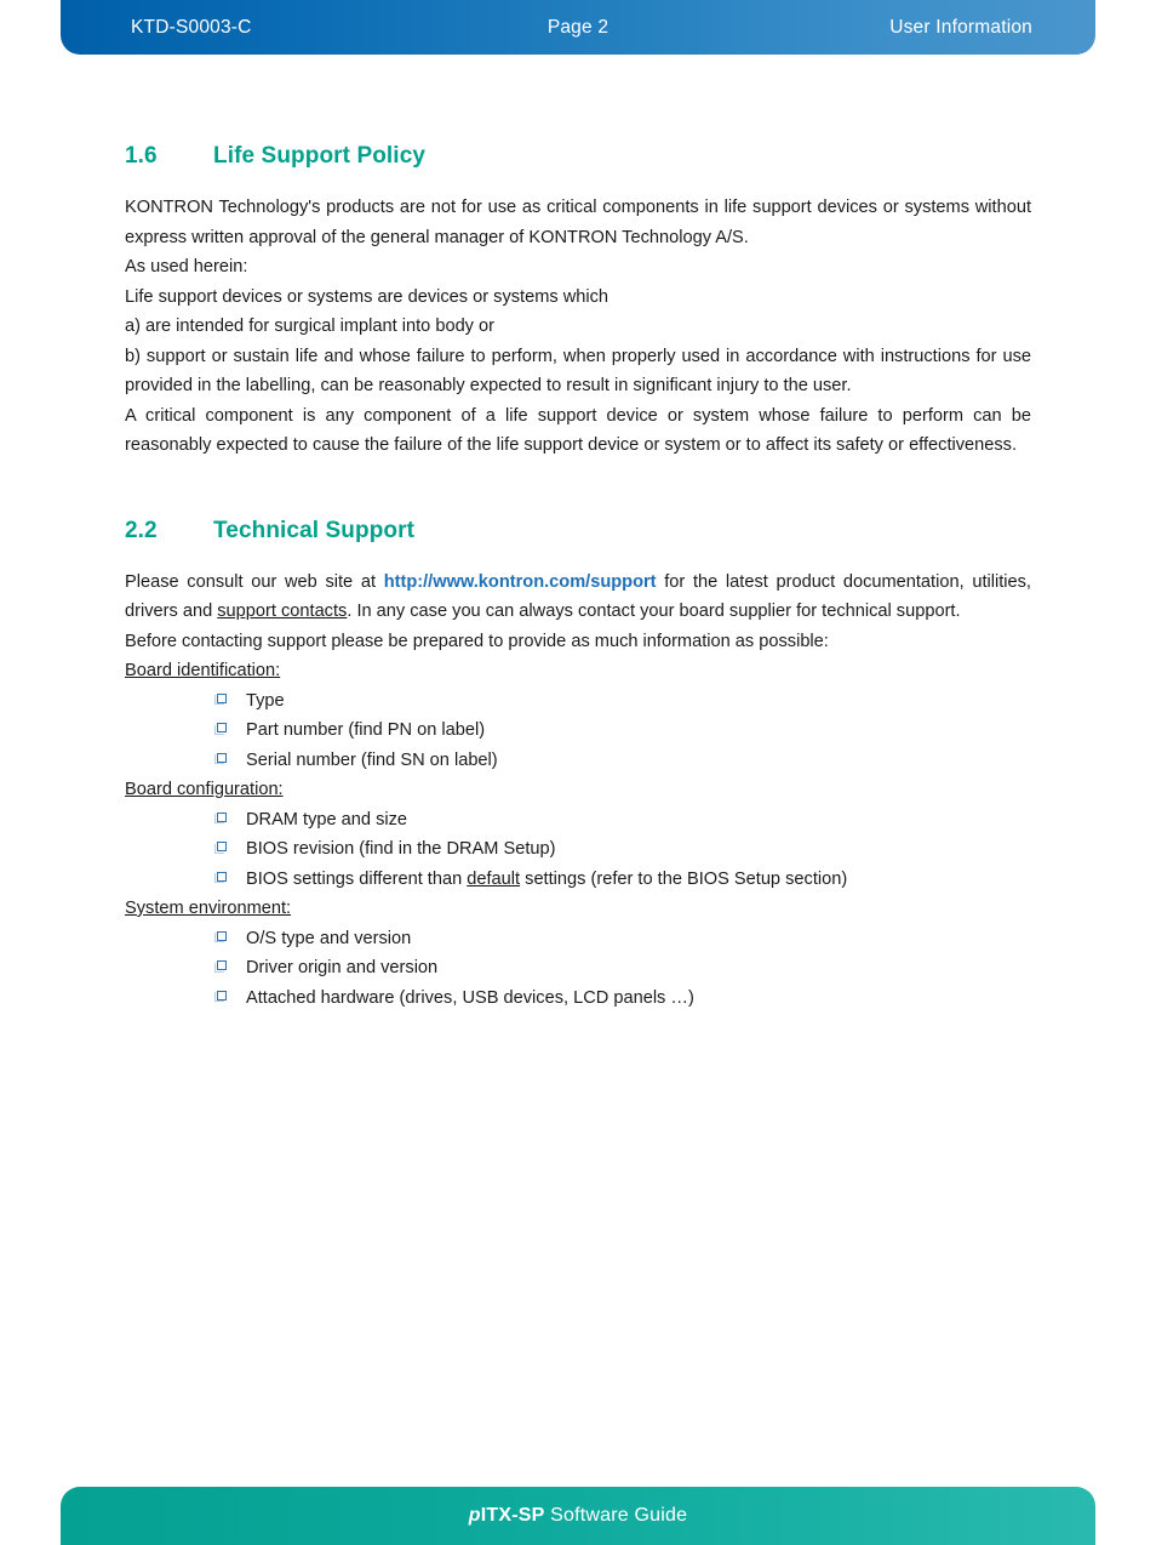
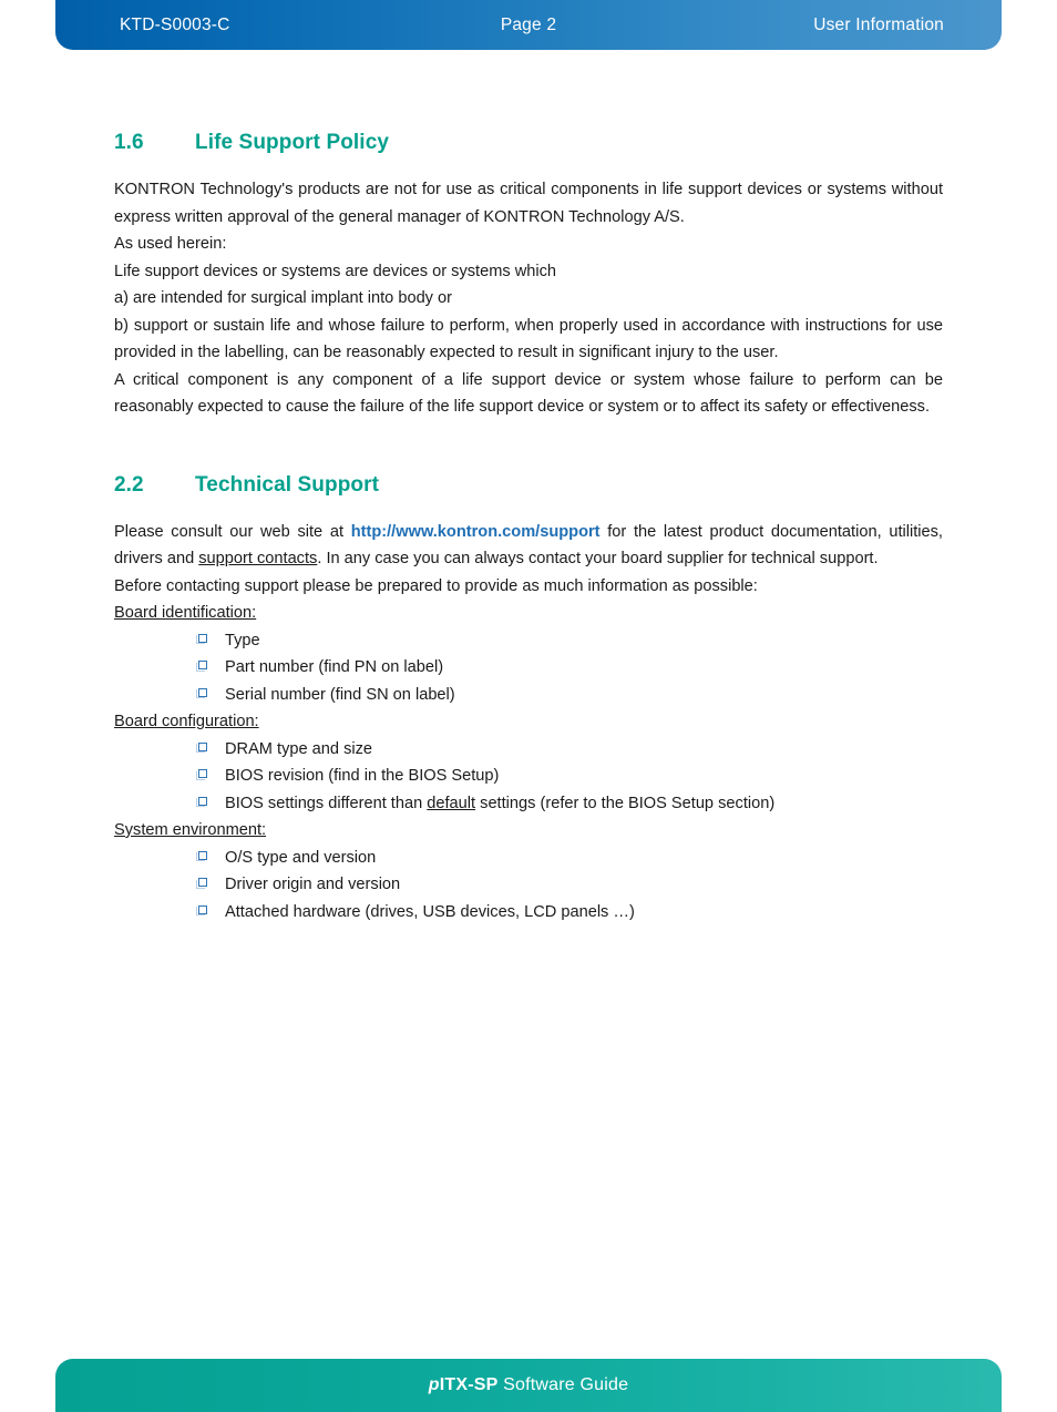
  KTD-S0003-C
  Page 2
  User Information
  1.6
  Life Support Policy
  KONTRON Technology's products are not for use as critical components in life support devices or systems without express written approval of the general manager of KONTRON Technology A/S.
  As used herein:
  Life support devices or systems are devices or systems which
  a) are intended for surgical implant into body or
  b) support or sustain life and whose failure to perform, when properly used in accordance with instructions for use provided in the labelling, can be reasonably expected to result in significant injury to the user.
  A critical component is any component of a life support device or system whose failure to perform can be reasonably expected to cause the failure of the life support device or system or to affect its safety or effectiveness.
  2.2
  Technical Support
  Please consult our web site at http://www.kontron.com/support for the latest product documentation, utilities, drivers and support contacts. In any case you can always contact your board supplier for technical support.
  Before contacting support please be prepared to provide as much information as possible:
  Board identification:
  Type
  Part number (find PN on label)
  Serial number (find SN on label)
  Board configuration:
  DRAM type and size
- BIOS revision (find in the DRAM Setup)
+ BIOS revision (find in the BIOS Setup)
  BIOS settings different than default settings (refer to the BIOS Setup section)
  System environment:
  O/S type and version
  Driver origin and version
  Attached hardware (drives, USB devices, LCD panels …)
  pITX-SP Software Guide
